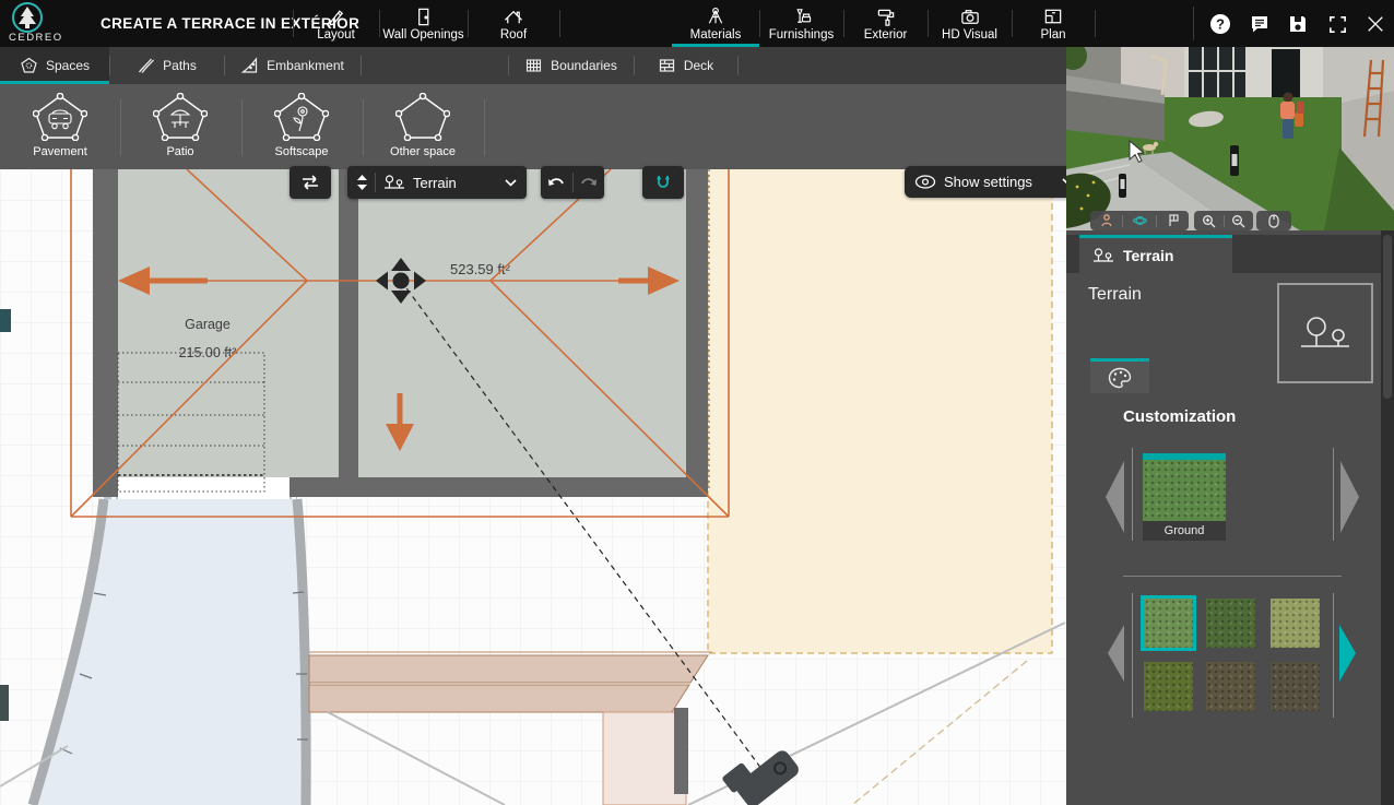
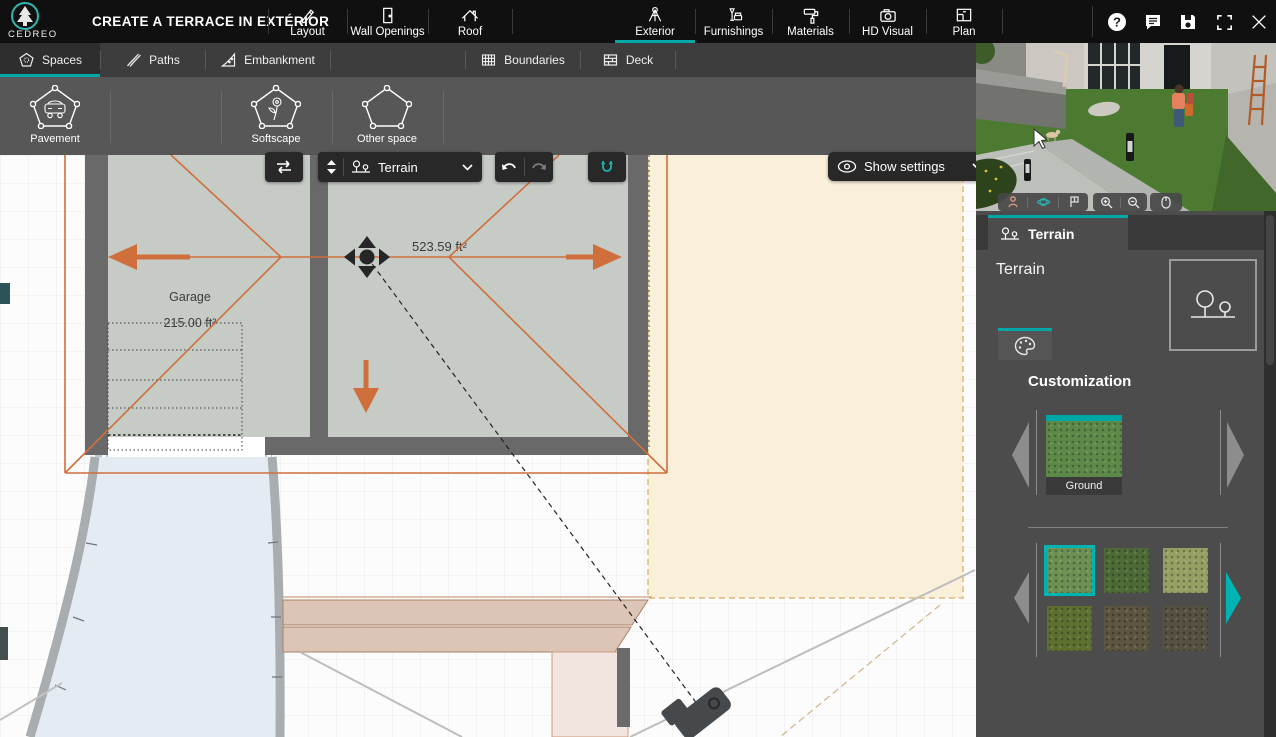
  CEDREO
  CREATE A TERRACE IN EXTÉRIOR
  Layout
  Wall Openings
  Roof
- Materials
+ Exterior
  Furnishings
- Exterior
+ Materials
  HD Visual
  Plan
  ?
  Spaces
  Paths
  Embankment
  Boundaries
  Deck
  Pavement
- Patio
  Softscape
  Other space
  Garage
  215.00 ft
  523.59 f²
  Terrain
  Show settings
  Terrain
  Terrain
  Customization
  Ground
